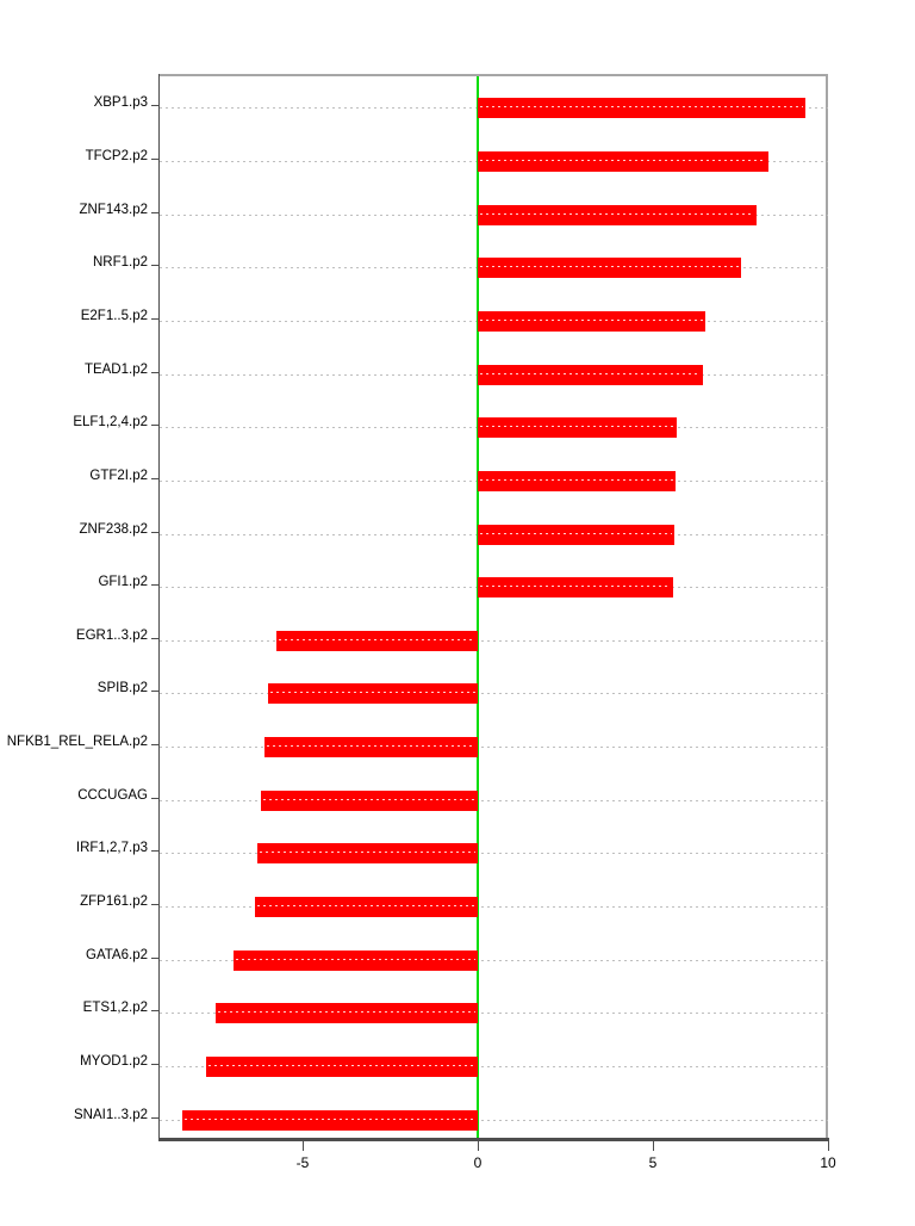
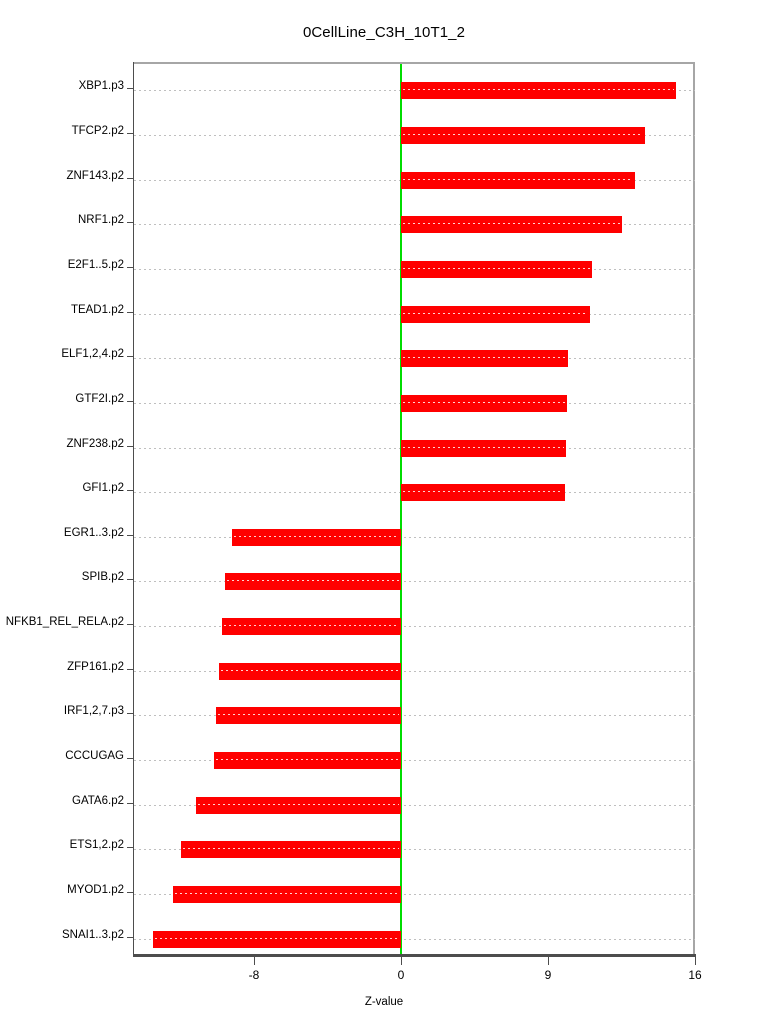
+ 0CellLine_C3H_10T1_2
  XBP1.p3
  TFCP2.p2
  ZNF143.p2
  NRF1.p2
  E2F1..5.p2
  TEAD1.p2
  ELF1,2,4.p2
  GTF2I.p2
  ZNF238.p2
  GFI1.p2
  EGR1..3.p2
  SPIB.p2
  NFKB1_REL_RELA.p2
- CCCUGAG
+ ZFP161.p2
  IRF1,2,7.p3
- ZFP161.p2
+ CCCUGAG
  GATA6.p2
  ETS1,2.p2
  MYOD1.p2
  SNAI1..3.p2
- -5
+ -8
  0
- 5
+ 9
- 10
+ 16
+ Z-value
